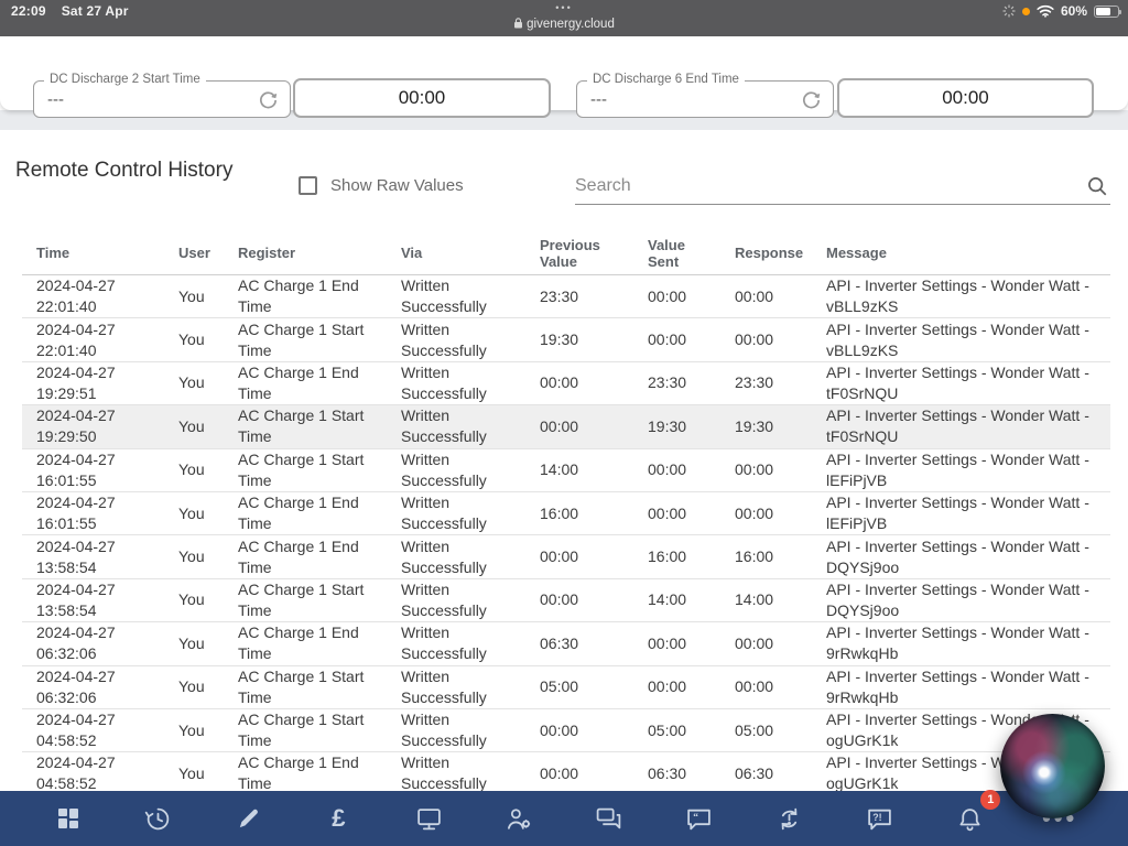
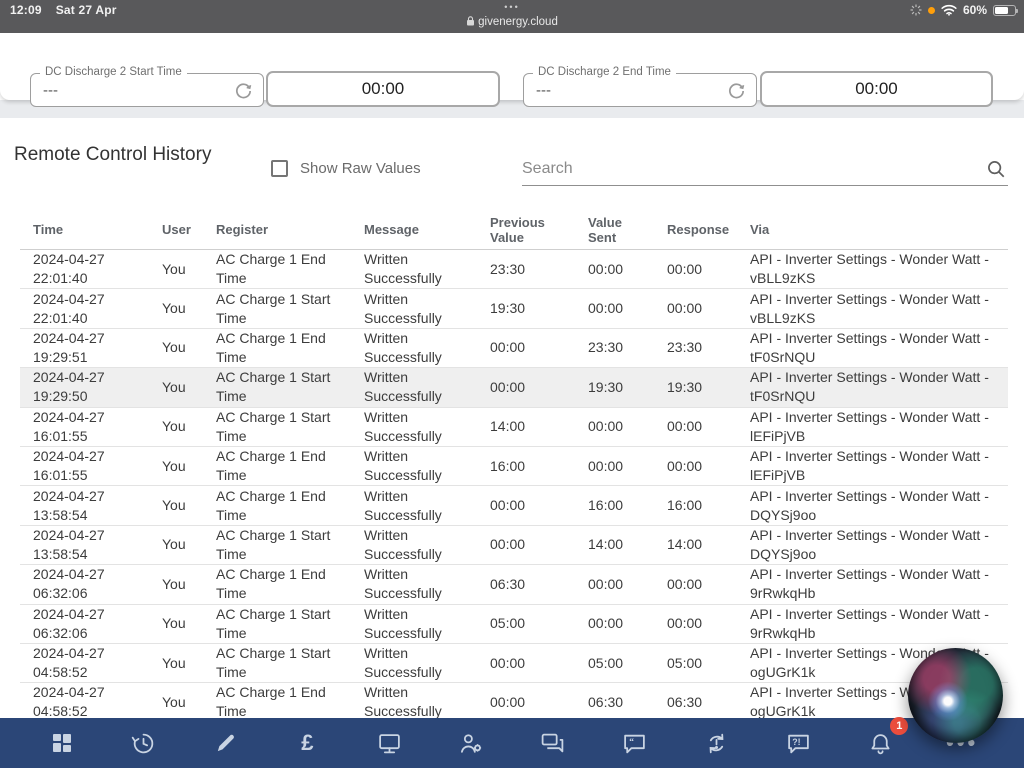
- 22:09 Sat 27 Apr
+ 12:09 Sat 27 Apr
  •••
  givenergy.cloud
  60%
  DC Discharge 2 Start Time
  ---
  00:00
- DC Discharge 6 End Time
+ DC Discharge 2 End Time
  ---
  00:00
  Remote Control History
  Show Raw Values
  Search
  Time
  User
  Register
- Via
+ Message
  Previous Value
  Value Sent
  Response
- Message
+ Via
  2024-04-27
  22:01:40
  You
  AC Charge 1 End Time
  Written Successfully
  23:30
  00:00
  00:00
  API - Inverter Settings - Wonder Watt -
  vBLL9zKS
  2024-04-27
  22:01:40
  You
  AC Charge 1 Start Time
  Written Successfully
  19:30
  00:00
  00:00
  API - Inverter Settings - Wonder Watt -
  vBLL9zKS
  2024-04-27
  19:29:51
  You
  AC Charge 1 End Time
  Written Successfully
  00:00
  23:30
  23:30
  API - Inverter Settings - Wonder Watt -
  tF0SrNQU
  2024-04-27
  19:29:50
  You
  AC Charge 1 Start Time
  Written Successfully
  00:00
  19:30
  19:30
  API - Inverter Settings - Wonder Watt -
  tF0SrNQU
  2024-04-27
  16:01:55
  You
  AC Charge 1 Start Time
  Written Successfully
  14:00
  00:00
  00:00
  API - Inverter Settings - Wonder Watt -
  lEFiPjVB
  2024-04-27
  16:01:55
  You
  AC Charge 1 End Time
  Written Successfully
  16:00
  00:00
  00:00
  API - Inverter Settings - Wonder Watt -
  lEFiPjVB
  2024-04-27
  13:58:54
  You
  AC Charge 1 End Time
  Written Successfully
  00:00
  16:00
  16:00
  API - Inverter Settings - Wonder Watt -
  DQYSj9oo
  2024-04-27
  13:58:54
  You
  AC Charge 1 Start Time
  Written Successfully
  00:00
  14:00
  14:00
  API - Inverter Settings - Wonder Watt -
  DQYSj9oo
  2024-04-27
  06:32:06
  You
  AC Charge 1 End Time
  Written Successfully
  06:30
  00:00
  00:00
  API - Inverter Settings - Wonder Watt -
  9rRwkqHb
  2024-04-27
  06:32:06
  You
  AC Charge 1 Start Time
  Written Successfully
  05:00
  00:00
  00:00
  API - Inverter Settings - Wonder Watt -
  9rRwkqHb
  2024-04-27
  04:58:52
  You
  AC Charge 1 Start Time
  Written Successfully
  00:00
  05:00
  05:00
  API - Inverter Settings - Won -
  ogUGrK1k
  2024-04-27
  04:58:52
  You
  AC Charge 1 End Time
  Written Successfully
  00:00
  06:30
  06:30
  ogUGrK1k
  £
  “
  ?!
  1
